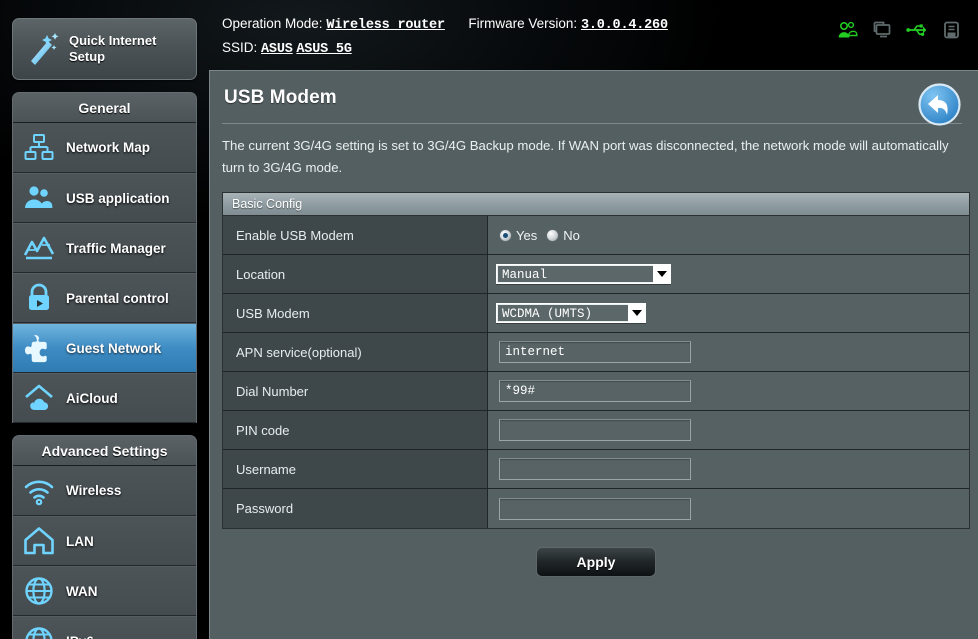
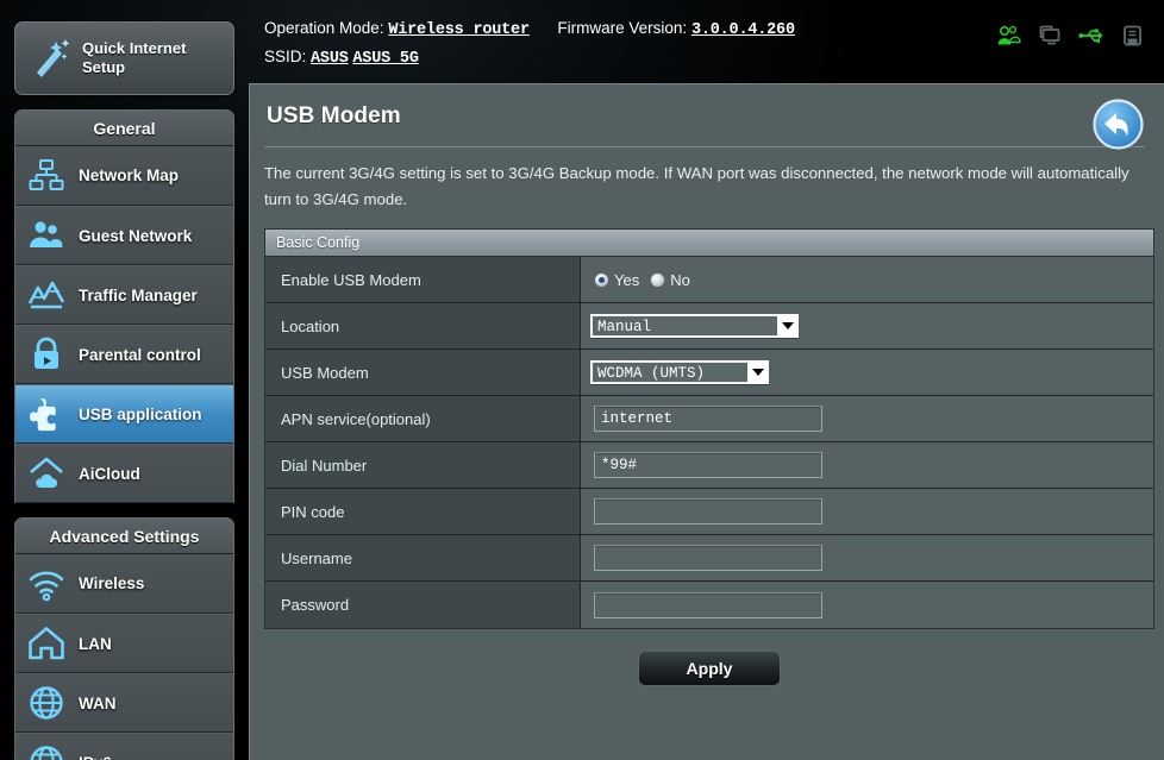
  Operation Mode: Wireless router Firmware Version: 3.0.0.4.260
  SSID: ASUS ASUS_5G
  Quick Internet Setup
  General
  Network Map
- USB application
+ Guest Network
  Traffic Manager
  Parental control
- Guest Network
+ USB application
  AiCloud
  Advanced Settings
  Wireless
  LAN
  WAN
  USB Modem
  The current 3G/4G setting is set to 3G/4G Backup mode. If WAN port was disconnected, the network mode will automatically turn to 3G/4G mode.
  Basic Config
  Enable USB Modem
  Yes
  No
  Location
  Manual
  USB Modem
  WCDMA (UMTS)
  APN service(optional)
  internet
  Dial Number
  *99#
  PIN code
  Username
  Password
  Apply
